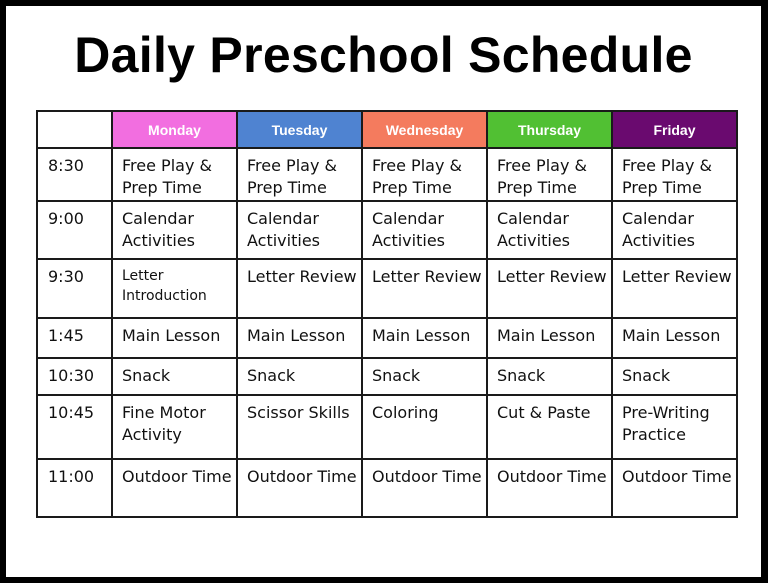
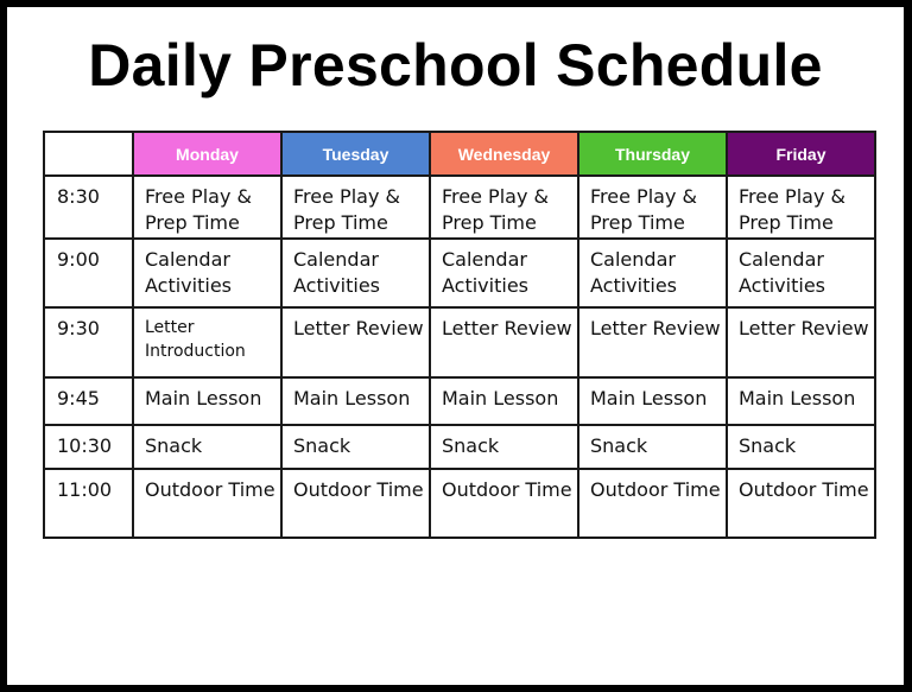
  Daily Preschool Schedule
  	Monday	Tuesday	Wednesday	Thursday	Friday
  8:30	Free Play & Prep Time	Free Play & Prep Time	Free Play & Prep Time	Free Play & Prep Time	Free Play & Prep Time
  9:00	Calendar Activities	Calendar Activities	Calendar Activities	Calendar Activities	Calendar Activities
  9:30	Letter Introduction	Letter Review	Letter Review	Letter Review	Letter Review
- 1:45	Main Lesson	Main Lesson	Main Lesson	Main Lesson	Main Lesson
+ 9:45	Main Lesson	Main Lesson	Main Lesson	Main Lesson	Main Lesson
  10:30	Snack	Snack	Snack	Snack	Snack
- 10:45	Fine Motor Activity	Scissor Skills	Coloring	Cut & Paste	Pre-Writing Practice
  11:00	Outdoor Time	Outdoor Time	Outdoor Time	Outdoor Time	Outdoor Time
